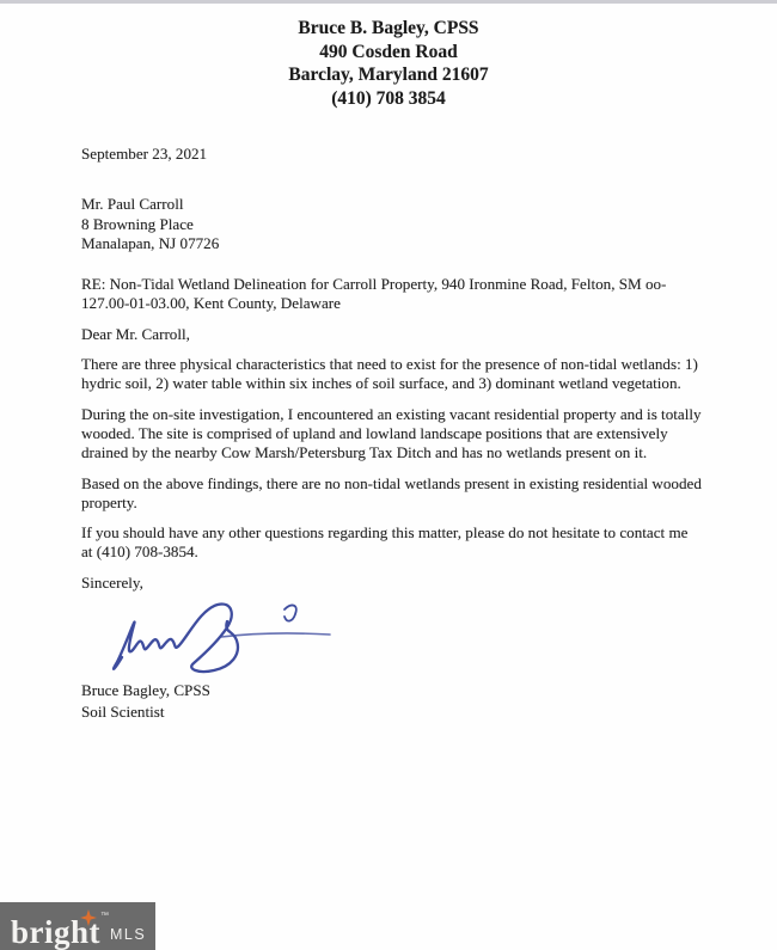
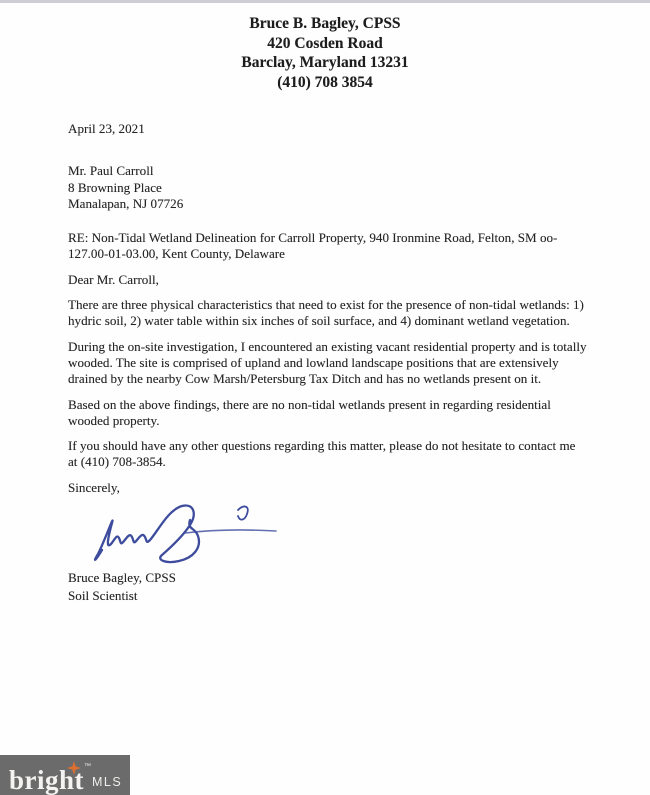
  Bruce B. Bagley, CPSS
- 490 Cosden Road
+ 420 Cosden Road
- Barclay, Maryland 21607
+ Barclay, Maryland 13231
  (410) 708 3854
- September 23, 2021
+ April 23, 2021
  Mr. Paul Carroll
  8 Browning Place
  Manalapan, NJ 07726
  RE: Non-Tidal Wetland Delineation for Carroll Property, 940 Ironmine Road, Felton, SM oo-127.00-01-03.00, Kent County, Delaware
  Dear Mr. Carroll,
- There are three physical characteristics that need to exist for the presence of non-tidal wetlands: 1) hydric soil, 2) water table within six inches of soil surface, and 3) dominant wetland vegetation.
+ There are three physical characteristics that need to exist for the presence of non-tidal wetlands: 1) hydric soil, 2) water table within six inches of soil surface, and 4) dominant wetland vegetation.
  During the on-site investigation, I encountered an existing vacant residential property and is totally wooded. The site is comprised of upland and lowland landscape positions that are extensively drained by the nearby Cow Marsh/Petersburg Tax Ditch and has no wetlands present on it.
- Based on the above findings, there are no non-tidal wetlands present in existing residential wooded property.
+ Based on the above findings, there are no non-tidal wetlands present in regarding residential wooded property.
  If you should have any other questions regarding this matter, please do not hesitate to contact me at (410) 708-3854.
  Sincerely,
  Bruce Bagley, CPSS
  Soil Scientist
  bright
  MLS
